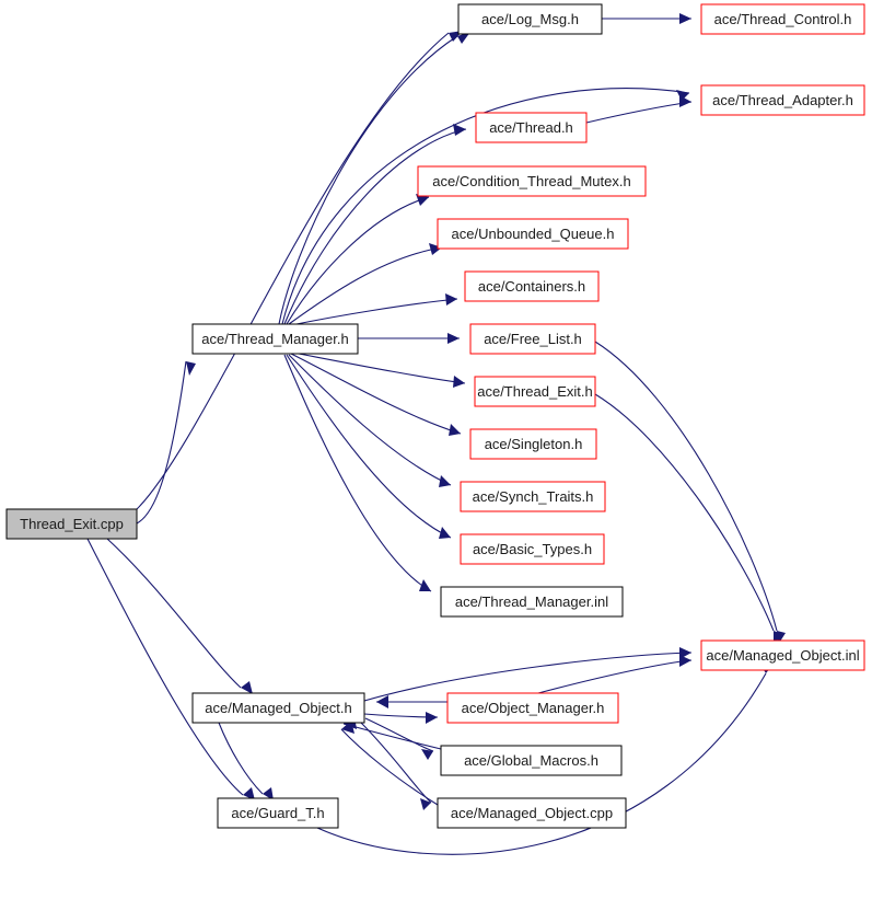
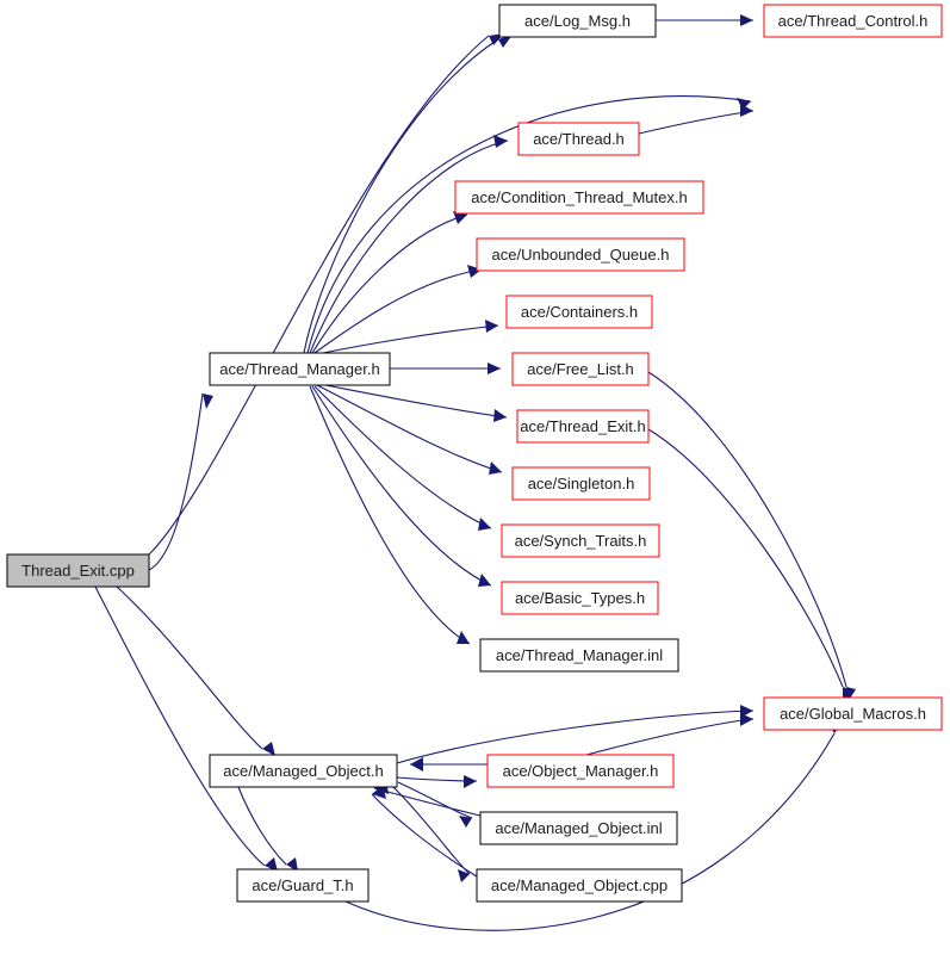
  Thread_Exit.cpp
  ace/Log_Msg.h
  ace/Thread_Control.h
- ace/Thread_Adapter.h
  ace/Thread.h
  ace/Condition_Thread_Mutex.h
  ace/Unbounded_Queue.h
  ace/Containers.h
  ace/Thread_Manager.h
  ace/Free_List.h
  ace/Thread_Exit.h
  ace/Singleton.h
  ace/Synch_Traits.h
  ace/Basic_Types.h
  ace/Thread_Manager.inl
- ace/Managed_Object.inl
+ ace/Global_Macros.h
  ace/Managed_Object.h
  ace/Object_Manager.h
- ace/Global_Macros.h
+ ace/Managed_Object.inl
  ace/Guard_T.h
  ace/Managed_Object.cpp
